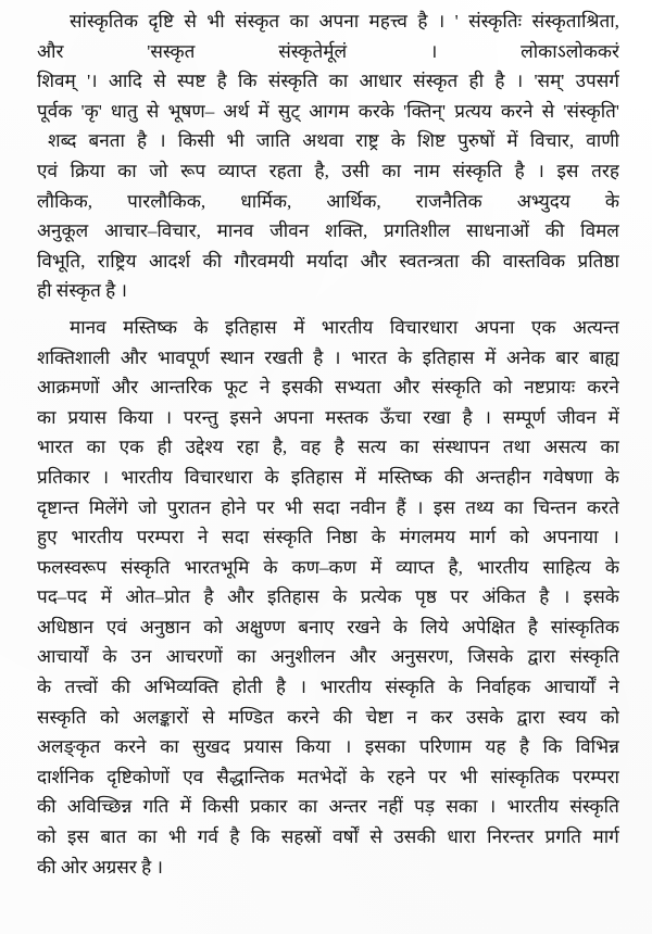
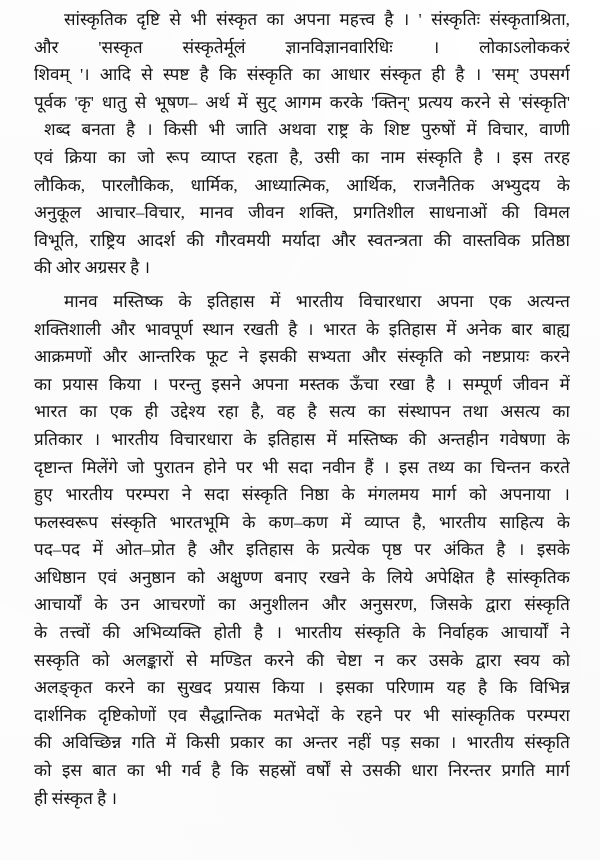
  सांस्कृतिक
  दृष्टि
  से
  भी
  संस्कृत
  का
  अपना
  महत्त्व
  है
  ।
  '
  संस्कृतिः
  संस्कृताश्रिता,
  और
  'सस्कृत
  संस्कृतेर्मूलं
+ ज्ञानविज्ञानवारिधिः
  ।
  लोकाऽलोककरं
  शिवम्
  '।
  आदि
  से
  स्पष्ट
  है
  कि
  संस्कृति
  का
  आधार
  संस्कृत
  ही
  है
  ।
  'सम्'
  उपसर्ग
  पूर्वक
  'कृ'
  धातु
  से
  भूषण–
  अर्थ
  में
  सुट्
  आगम
  करके
  'क्तिन्'
  प्रत्यय
  करने
  से
  'संस्कृति'
  शब्द
  बनता
  है
  ।
  किसी
  भी
  जाति
  अथवा
  राष्ट्र
  के
  शिष्ट
  पुरुषों
  में
  विचार,
  वाणी
  एवं
  क्रिया
  का
  जो
  रूप
  व्याप्त
  रहता
  है,
  उसी
  का
  नाम
  संस्कृति
  है
  ।
  इस
  तरह
  लौकिक,
  पारलौकिक,
  धार्मिक,
+ आध्यात्मिक,
  आर्थिक,
  राजनैतिक
  अभ्युदय
  के
  अनुकूल
  आचार–विचार,
  मानव
  जीवन
  शक्ति,
  प्रगतिशील
  साधनाओं
  की
  विमल
  विभूति,
  राष्ट्रिय
  आदर्श
  की
  गौरवमयी
  मर्यादा
  और
  स्वतन्त्रता
  की
  वास्तविक
  प्रतिष्ठा
- ही संस्कृत है ।
+ की ओर अग्रसर है ।
  मानव
  मस्तिष्क
  के
  इतिहास
  में
  भारतीय
  विचारधारा
  अपना
  एक
  अत्यन्त
  शक्तिशाली
  और
  भावपूर्ण
  स्थान
  रखती
  है
  ।
  भारत
  के
  इतिहास
  में
  अनेक
  बार
  बाह्य
  आक्रमणों
  और
  आन्तरिक
  फूट
  ने
  इसकी
  सभ्यता
  और
  संस्कृति
  को
  नष्टप्रायः
  करने
  का
  प्रयास
  किया
  ।
  परन्तु
  इसने
  अपना
  मस्तक
  ऊँचा
  रखा
  है
  ।
  सम्पूर्ण
  जीवन
  में
  भारत
  का
  एक
  ही
  उद्देश्य
  रहा
  है,
  वह
  है
  सत्य
  का
  संस्थापन
  तथा
  असत्य
  का
  प्रतिकार
  ।
  भारतीय
  विचारधारा
  के
  इतिहास
  में
  मस्तिष्क
  की
  अन्तहीन
  गवेषणा
  के
  दृष्टान्त
  मिलेंगे
  जो
  पुरातन
  होने
  पर
  भी
  सदा
  नवीन
  हैं
  ।
  इस
  तथ्य
  का
  चिन्तन
  करते
  हुए
  भारतीय
  परम्परा
  ने
  सदा
  संस्कृति
  निष्ठा
  के
  मंगलमय
  मार्ग
  को
  अपनाया
  ।
  फलस्वरूप
  संस्कृति
  भारतभूमि
  के
  कण–कण
  में
  व्याप्त
  है,
  भारतीय
  साहित्य
  के
  पद–पद
  में
  ओत–प्रोत
  है
  और
  इतिहास
  के
  प्रत्येक
  पृष्ठ
  पर
  अंकित
  है
  ।
  इसके
  अधिष्ठान
  एवं
  अनुष्ठान
  को
  अक्षुण्ण
  बनाए
  रखने
  के
  लिये
  अपेक्षित
  है
  सांस्कृतिक
  आचार्यों
  के
  उन
  आचरणों
  का
  अनुशीलन
  और
  अनुसरण,
  जिसके
  द्वारा
  संस्कृति
  के
  तत्त्वों
  की
  अभिव्यक्ति
  होती
  है
  ।
  भारतीय
  संस्कृति
  के
  निर्वाहक
  आचार्यों
  ने
  सस्कृति
  को
  अलङ्कारों
  से
  मण्डित
  करने
  की
  चेष्टा
  न
  कर
  उसके
  द्वारा
  स्वय
  को
  अलङ्कृत
  करने
  का
  सुखद
  प्रयास
  किया
  ।
  इसका
  परिणाम
  यह
  है
  कि
  विभिन्न
  दार्शनिक
  दृष्टिकोणों
  एव
  सैद्धान्तिक
  मतभेदों
  के
  रहने
  पर
  भी
  सांस्कृतिक
  परम्परा
  की
  अविच्छिन्न
  गति
  में
  किसी
  प्रकार
  का
  अन्तर
  नहीं
  पड़
  सका
  ।
  भारतीय
  संस्कृति
  को
  इस
  बात
  का
  भी
  गर्व
  है
  कि
  सहस्रों
  वर्षों
  से
  उसकी
  धारा
  निरन्तर
  प्रगति
  मार्ग
- की ओर अग्रसर है ।
+ ही संस्कृत है ।
